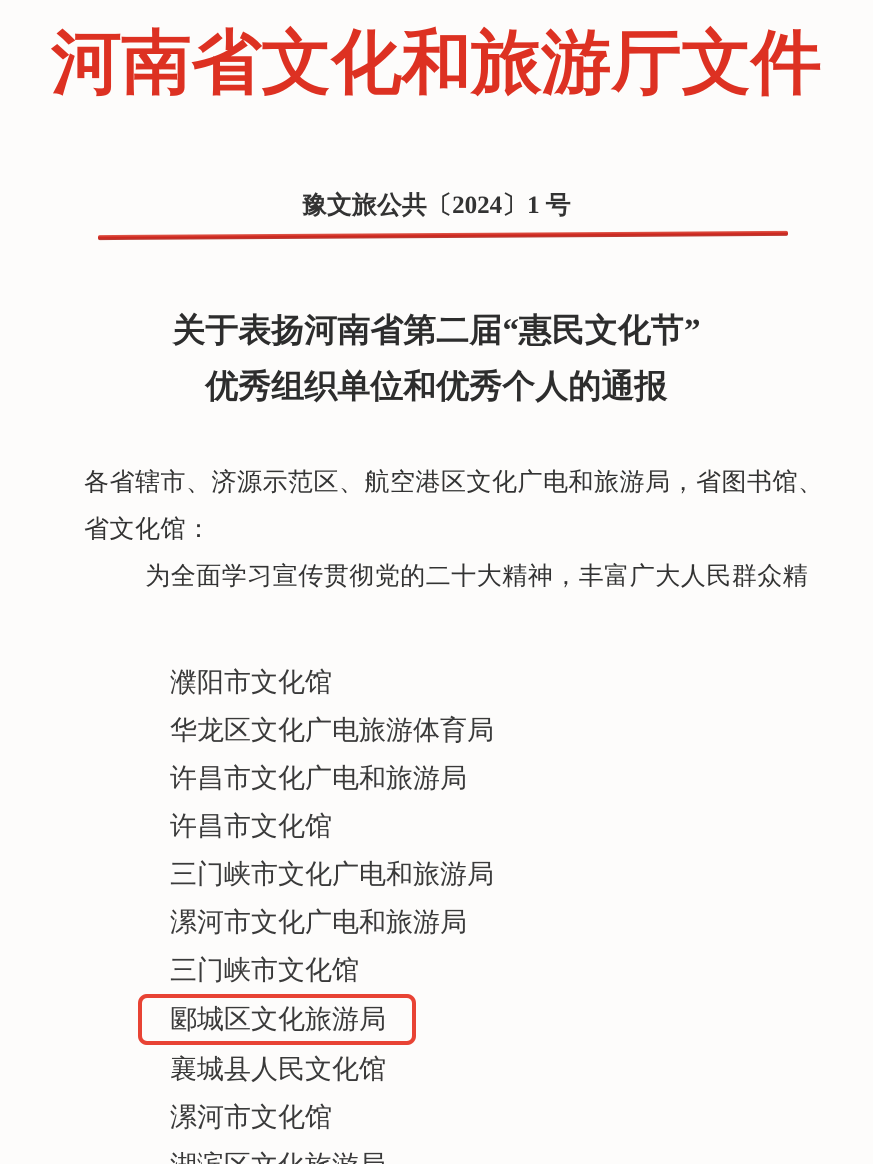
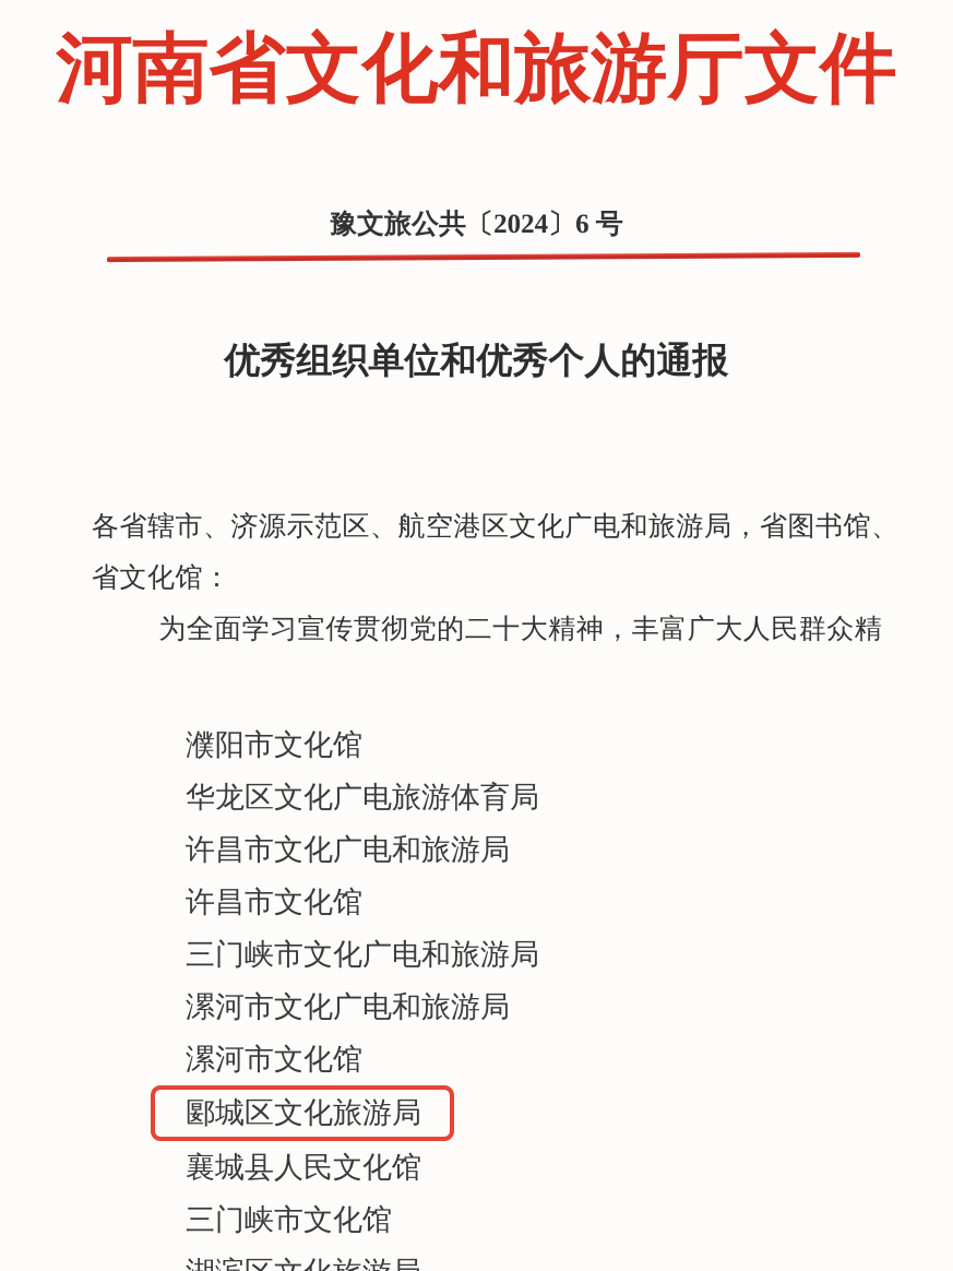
  河南省文化和旅游厅文件
- 豫文旅公共〔2024〕1 号
+ 豫文旅公共〔2024〕6 号
- 关于表扬河南省第二届“惠民文化节”
  优秀组织单位和优秀个人的通报
  各省辖市、济源示范区、航空港区文化广电和旅游局，省图书馆、
  省文化馆：
  为全面学习宣传贯彻党的二十大精神，丰富广大人民群众精
  濮阳市文化馆
  华龙区文化广电旅游体育局
  许昌市文化广电和旅游局
  许昌市文化馆
  三门峡市文化广电和旅游局
  漯河市文化广电和旅游局
- 三门峡市文化馆
+ 漯河市文化馆
  郾城区文化旅游局
  襄城县人民文化馆
- 漯河市文化馆
+ 三门峡市文化馆
